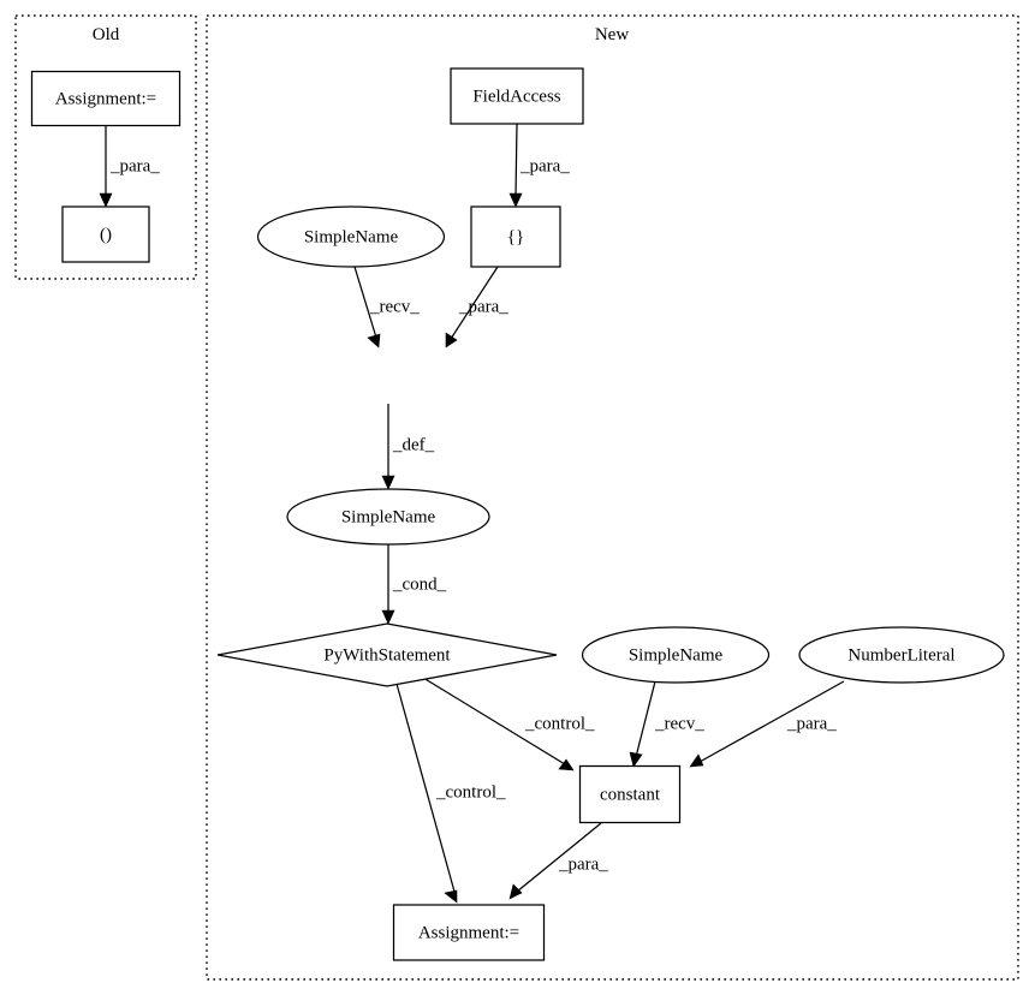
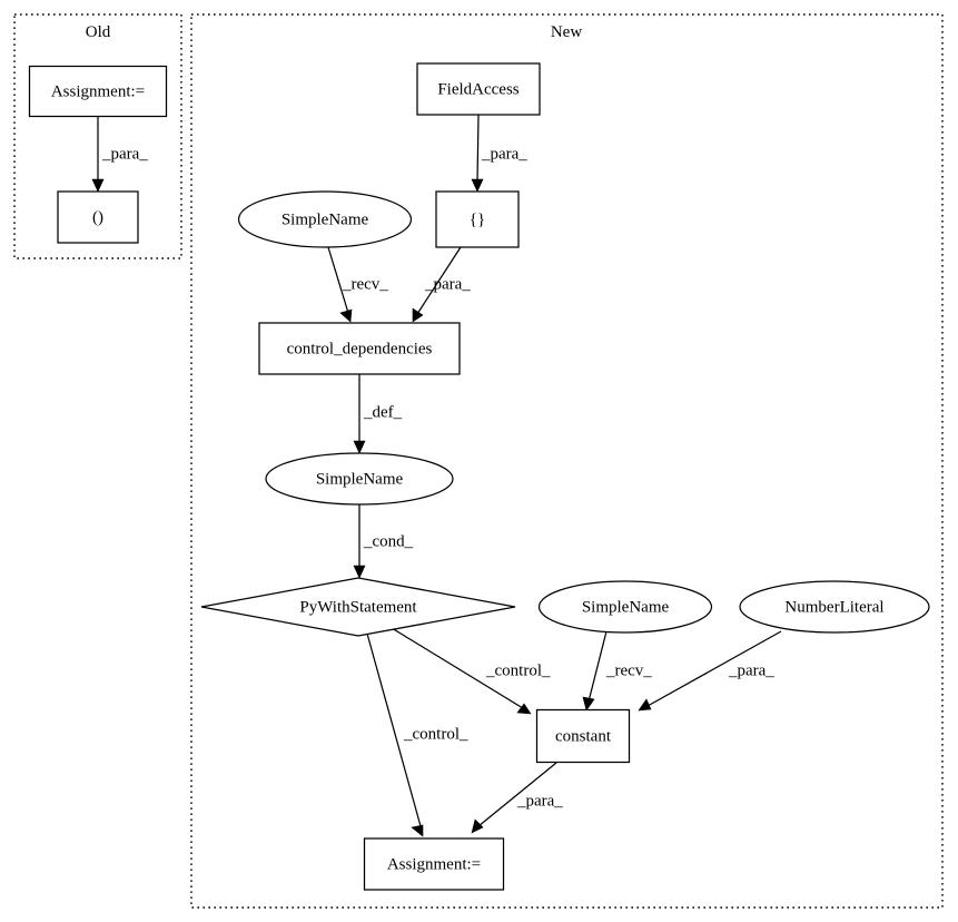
  Old
  New
  _para_
  _para_
  _recv_
  _para_
  _def_
  _cond_
  _control_
  _recv_
  _para_
  _control_
  _para_
  Assignment:=
  ()
  FieldAccess
  {}
  SimpleName
+ control_dependencies
  SimpleName
  PyWithStatement
  SimpleName
  NumberLiteral
  constant
  Assignment:=
